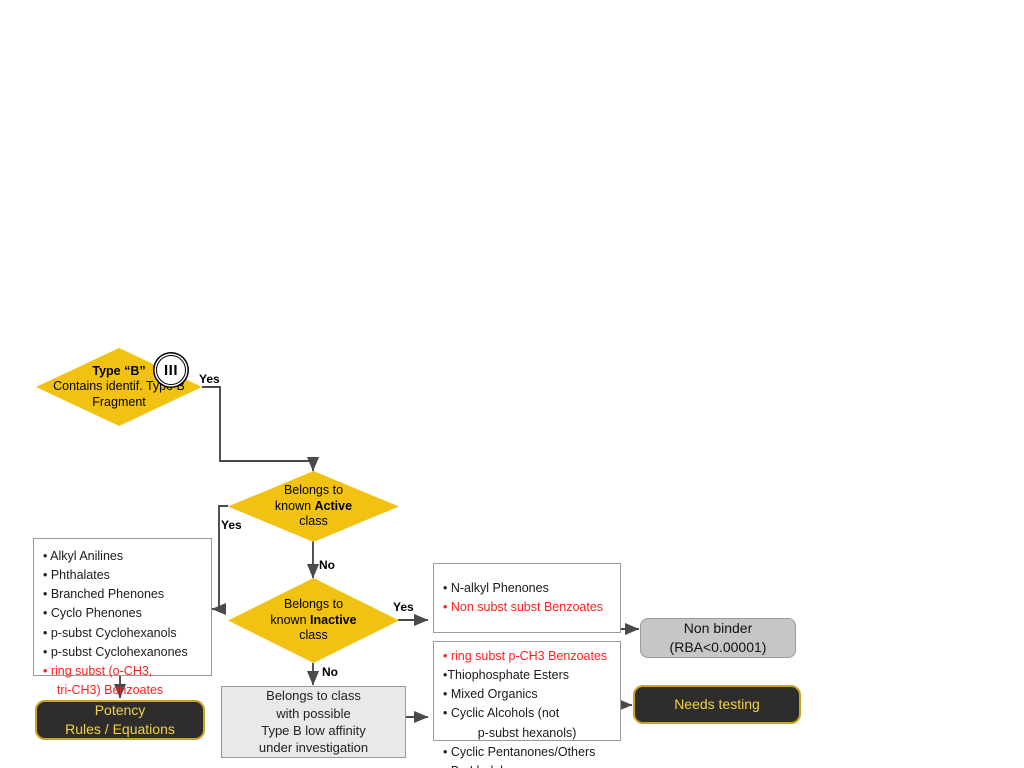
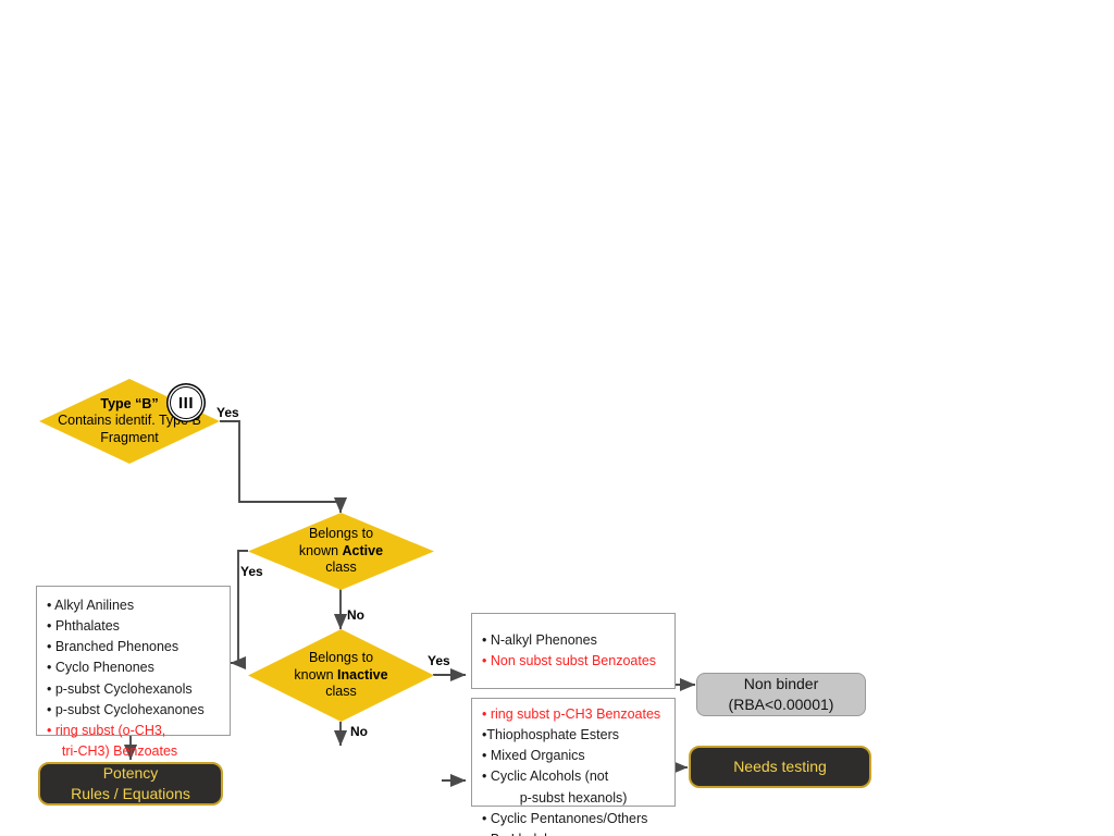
  Type “B”
  Contains identif. Type B
  Fragment
  III
  Yes
  Belongs to
  known Active
  class
  Yes
  No
  Belongs to
  known Inactive
  class
  Yes
  No
  • Alkyl Anilines
  • Phthalates
  • Branched Phenones
  • Cyclo Phenones
  • p-subst Cyclohexanols
  • p-subst Cyclohexanones
  • ring subst (o-CH3,
  tri-CH3) Benzoates
  Potency
  Rules / Equations
- Belongs to class
- with possible
- Type B low affinity
- under investigation
  • N-alkyl Phenones
  • Non subst subst Benzoates
  • ring subst p-CH3 Benzoates
  •Thiophosphate Esters
  • Mixed Organics
  • Cyclic Alcohols (not
  p-subst hexanols)
  • Cyclic Pentanones/Others
  Non binder
  (RBA<0.00001)
  Needs testing
